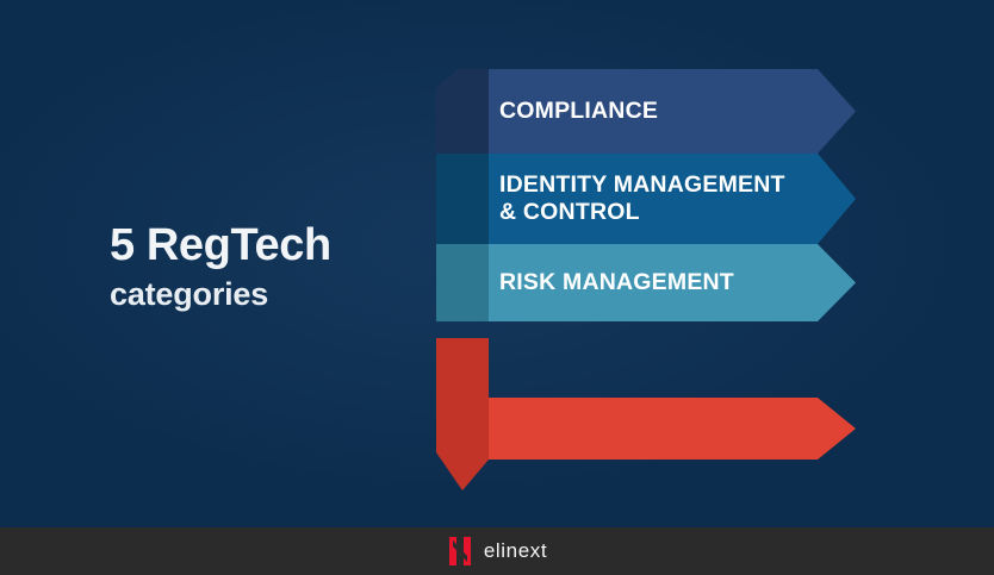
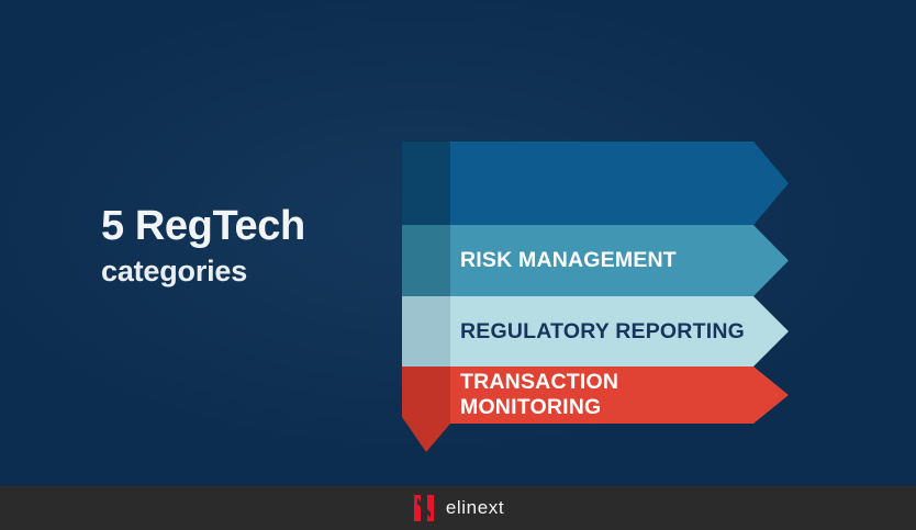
  5 RegTech
  categories
- COMPLIANCE
- IDENTITY MANAGEMENT
- & CONTROL
  RISK MANAGEMENT
+ REGULATORY REPORTING
+ TRANSACTION MONITORING
  elinext
